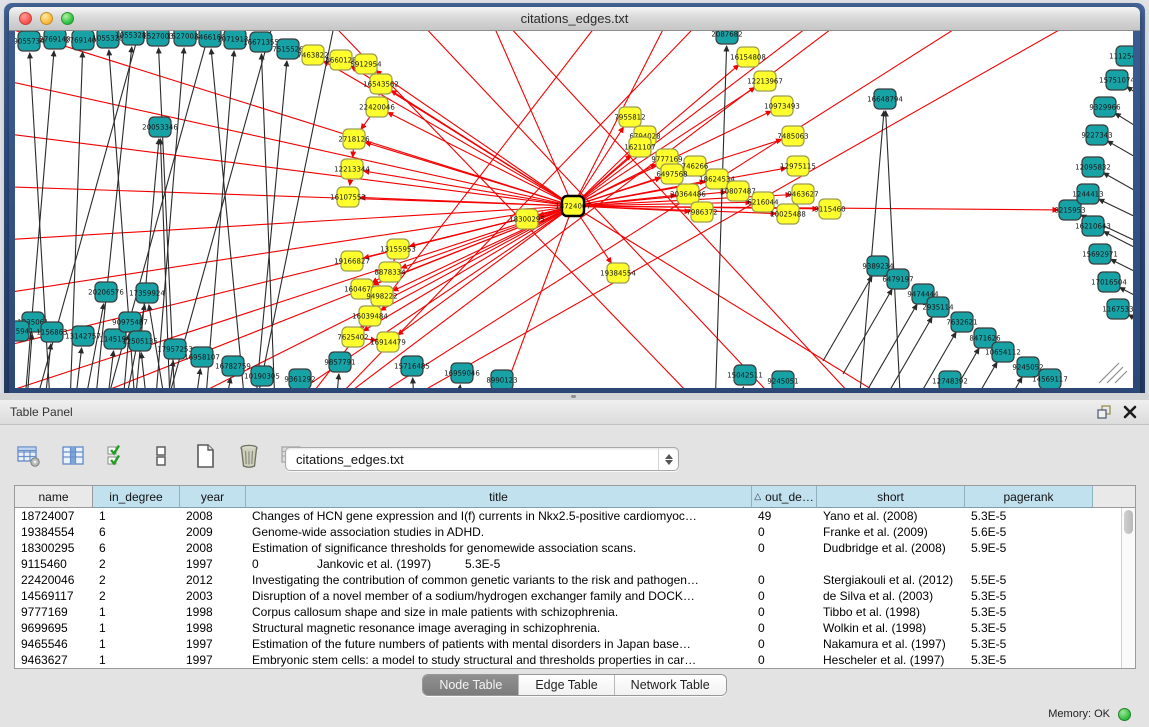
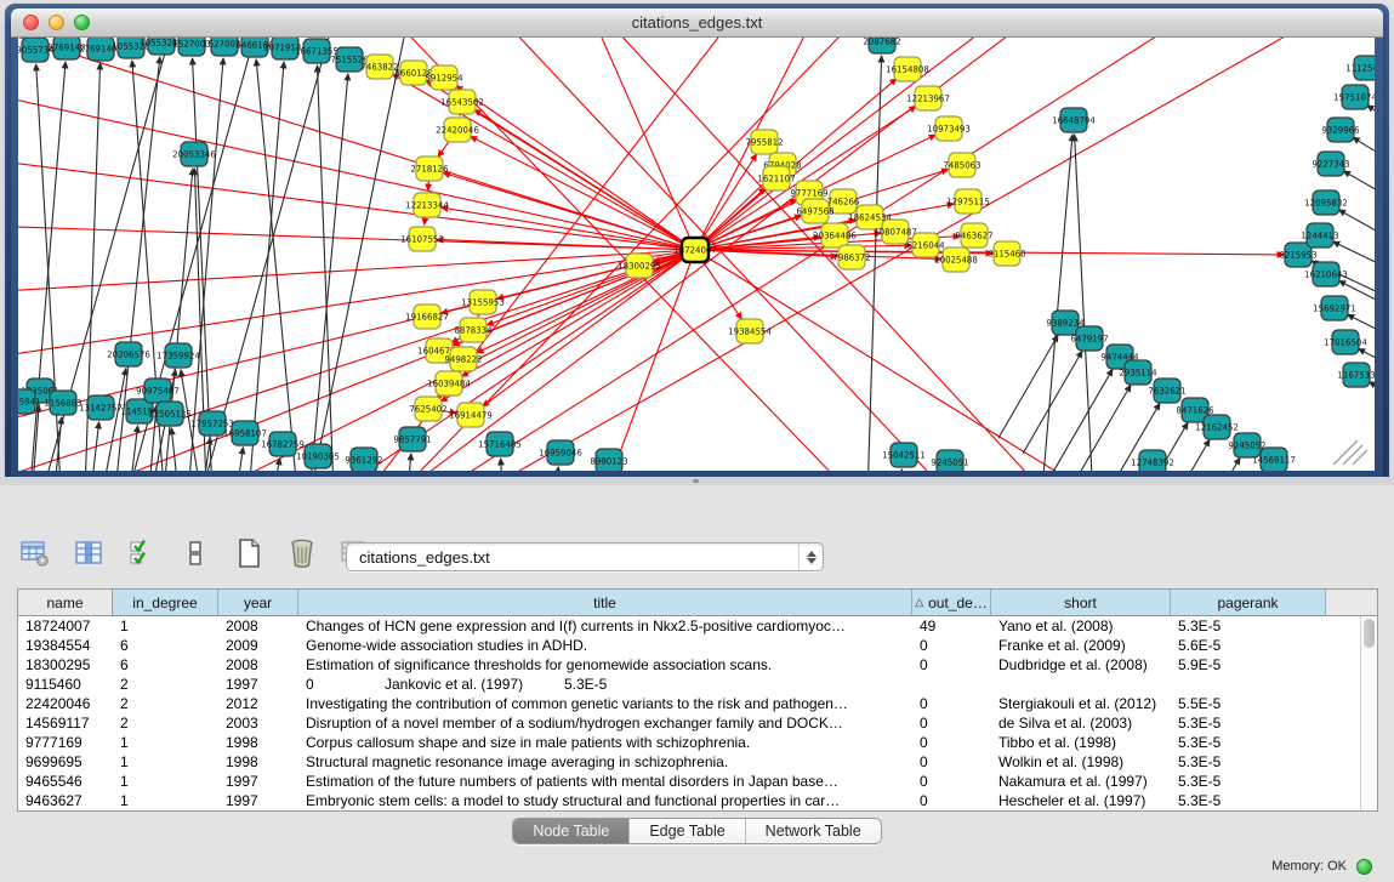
  citations_edges.txt
  18724007
  9055734
  2769140
  2769140
  1055328
  1055328
  1527003
  1527003
  6466160
  1071913
  16671355
  7515526
  7463822
  8660128
  5912954
  16543562
  22420046
  2718126
  12213344
  16107552
  13155953
  19166827
  8878334
  160467
  9498222
  16039484
  7625402
  16914479
  9857791
  15716485
  20206576
  17359924
  20053346
  1156863
  13142757
  1145194
  90975487
  12505135
  17957253
  16958107
  16782759
  10190305
  9361292
  16959046
  8990123
  15042511
  9245051
  12748392
  7955812
  1621107
  9777169
  746266
  6497568
  18624534
  10807487
  20364486
  6216044
  7986372
  19384554
  18300295
  16154808
  12213967
  10973493
  7485063
  12975115
  9463627
  9115460
  10025488
  2087682
  16648794
  9389234
  6479197
  9474444
  2935114
  7632621
  8471626
- 10654112
+ 12162452
  9245052
  14569117
  8215953
  1244413
  16210643
  15692971
  17016504
  1167533
  15751074
  9329966
  9227343
  12095832
- Table Panel
  citations_edges.txt
  name
  in_degree
  year
  title
  △
  out_de…
  short
  pagerank
  18724007
  1
  2008
  Changes of HCN gene expression and I(f) currents in Nkx2.5-positive cardiomyoc…
  49
  Yano et al. (2008)
  5.3E-5
  19384554
  6
  2009
  Genome-wide association studies in ADHD.
  0
  Franke et al. (2009)
  5.6E-5
  18300295
  6
  2008
  Estimation of significance thresholds for genomewide association scans.
  0
  Dudbridge et al. (2008)
  5.9E-5
  9115460
  2
  1997
  0
  Jankovic et al. (1997)
  5.3E-5
  22420046
  2
  2012
  Investigating the contribution of common genetic variants to the risk and pathogen…
  0
  Stergiakouli et al. (2012)
  5.5E-5
  14569117
  2
  2003
  Disruption of a novel member of a sodium/hydrogen exchanger family and DOCK…
  0
  de Silva et al. (2003)
  5.3E-5
  9777169
  1
  1998
  Corpus callosum shape and size in male patients with schizophrenia.
  0
  Tibbo et al. (1998)
  5.3E-5
  9699695
  1
  1998
  Structural magnetic resonance image averaging in schizophrenia.
  0
  Wolkin et al. (1998)
  5.3E-5
  9465546
  1
  1997
  Estimation of the future numbers of patients with mental disorders in Japan base…
  0
  Nakamura et al. (1997)
  5.3E-5
  9463627
  1
  1997
- Embryonic stem cells: a model to study structural and thresholds properties in car…
+ Embryonic stem cells: a model to study structural and functional properties in car…
  0
  Hescheler et al. (1997)
  5.3E-5
  Node Table
  Edge Table
  Network Table
  Memory: OK
